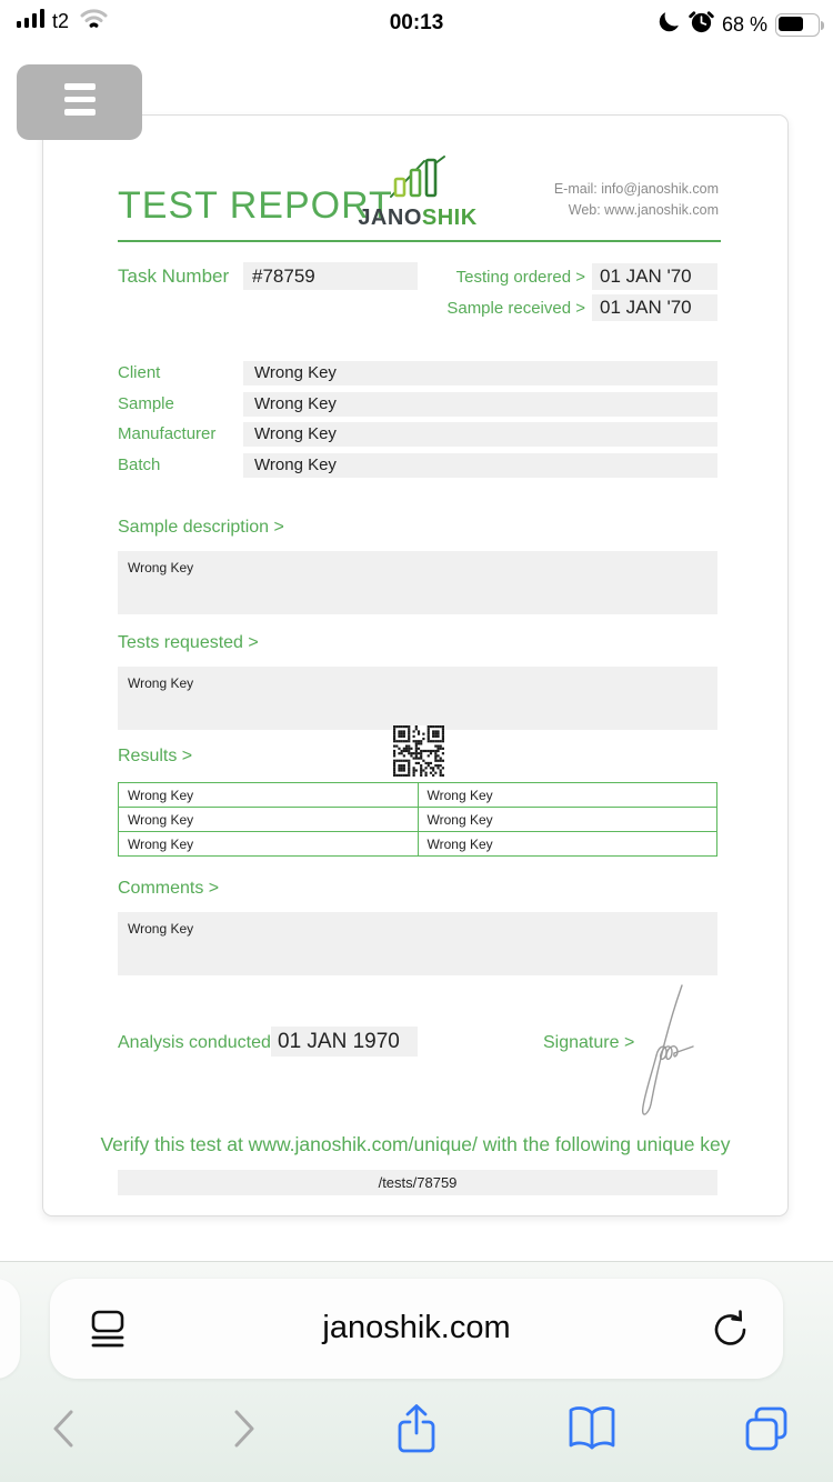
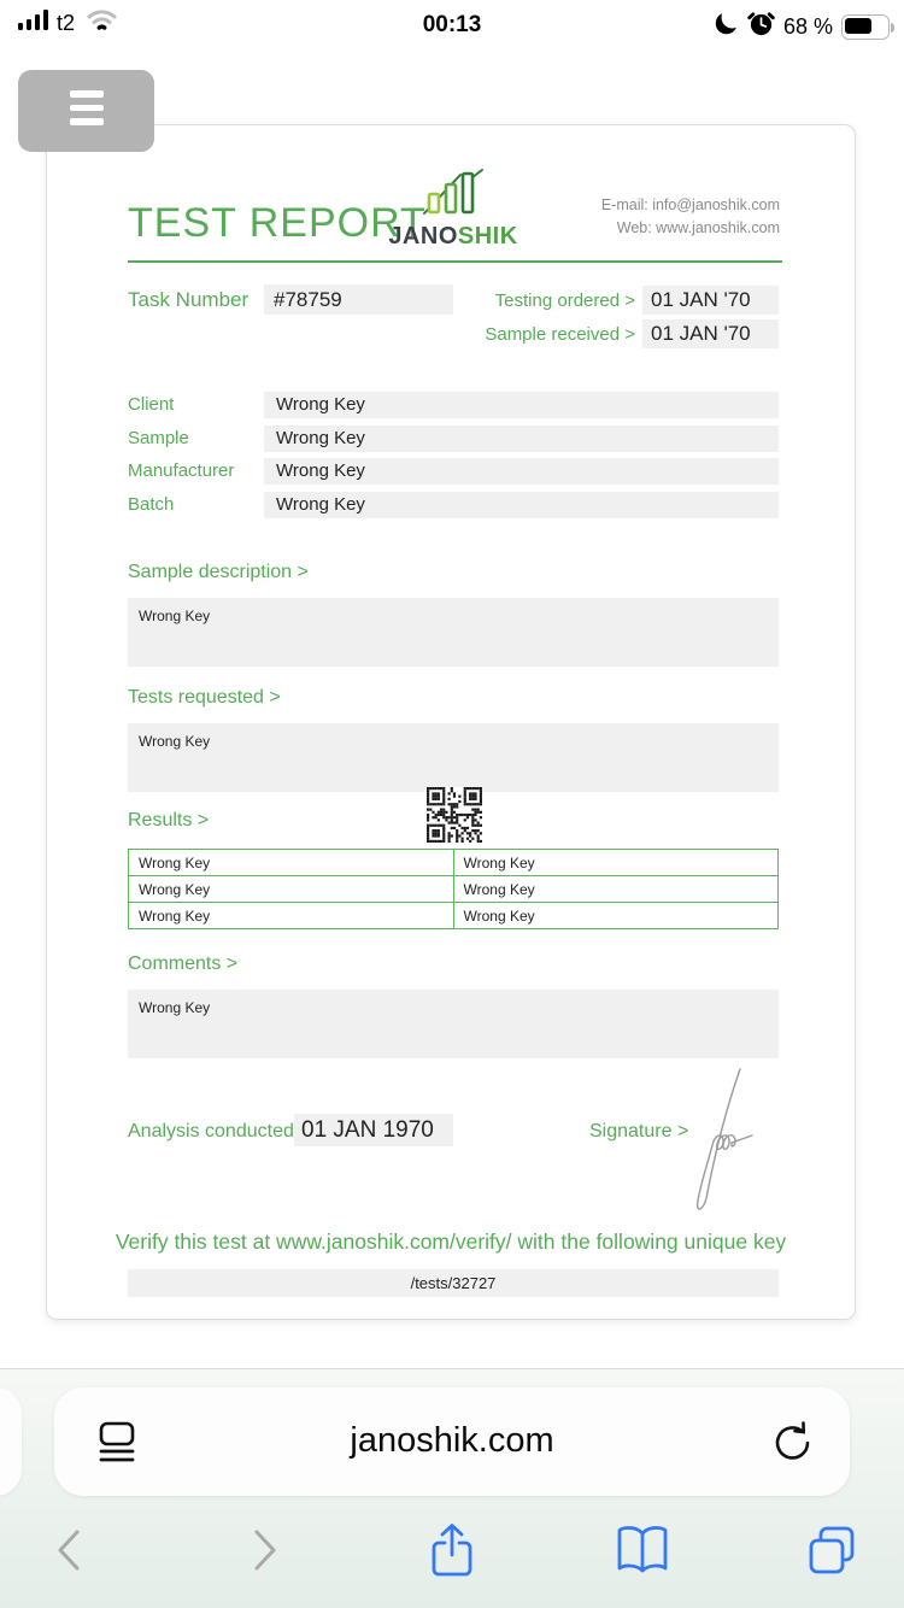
  t2
  00:13
  68 %
  TEST REPORT
  JANOSHIK
  E-mail: info@janoshik.com
  Web: www.janoshik.com
  Task Number
  #78759
  Testing ordered >
  01 JAN '70
  Sample received >
  01 JAN '70
  Client
  Wrong Key
  Sample
  Wrong Key
  Manufacturer
  Wrong Key
  Batch
  Wrong Key
  Sample description >
  Wrong Key
  Tests requested >
  Wrong Key
  Results >
  Wrong Key	Wrong Key
  Wrong Key	Wrong Key
  Wrong Key	Wrong Key
  Comments >
  Wrong Key
  Analysis conducted
  01 JAN 1970
  Signature >
- Verify this test at www.janoshik.com/unique/ with the following unique key
+ Verify this test at www.janoshik.com/verify/ with the following unique key
- /tests/78759
+ /tests/32727
  janoshik.com
